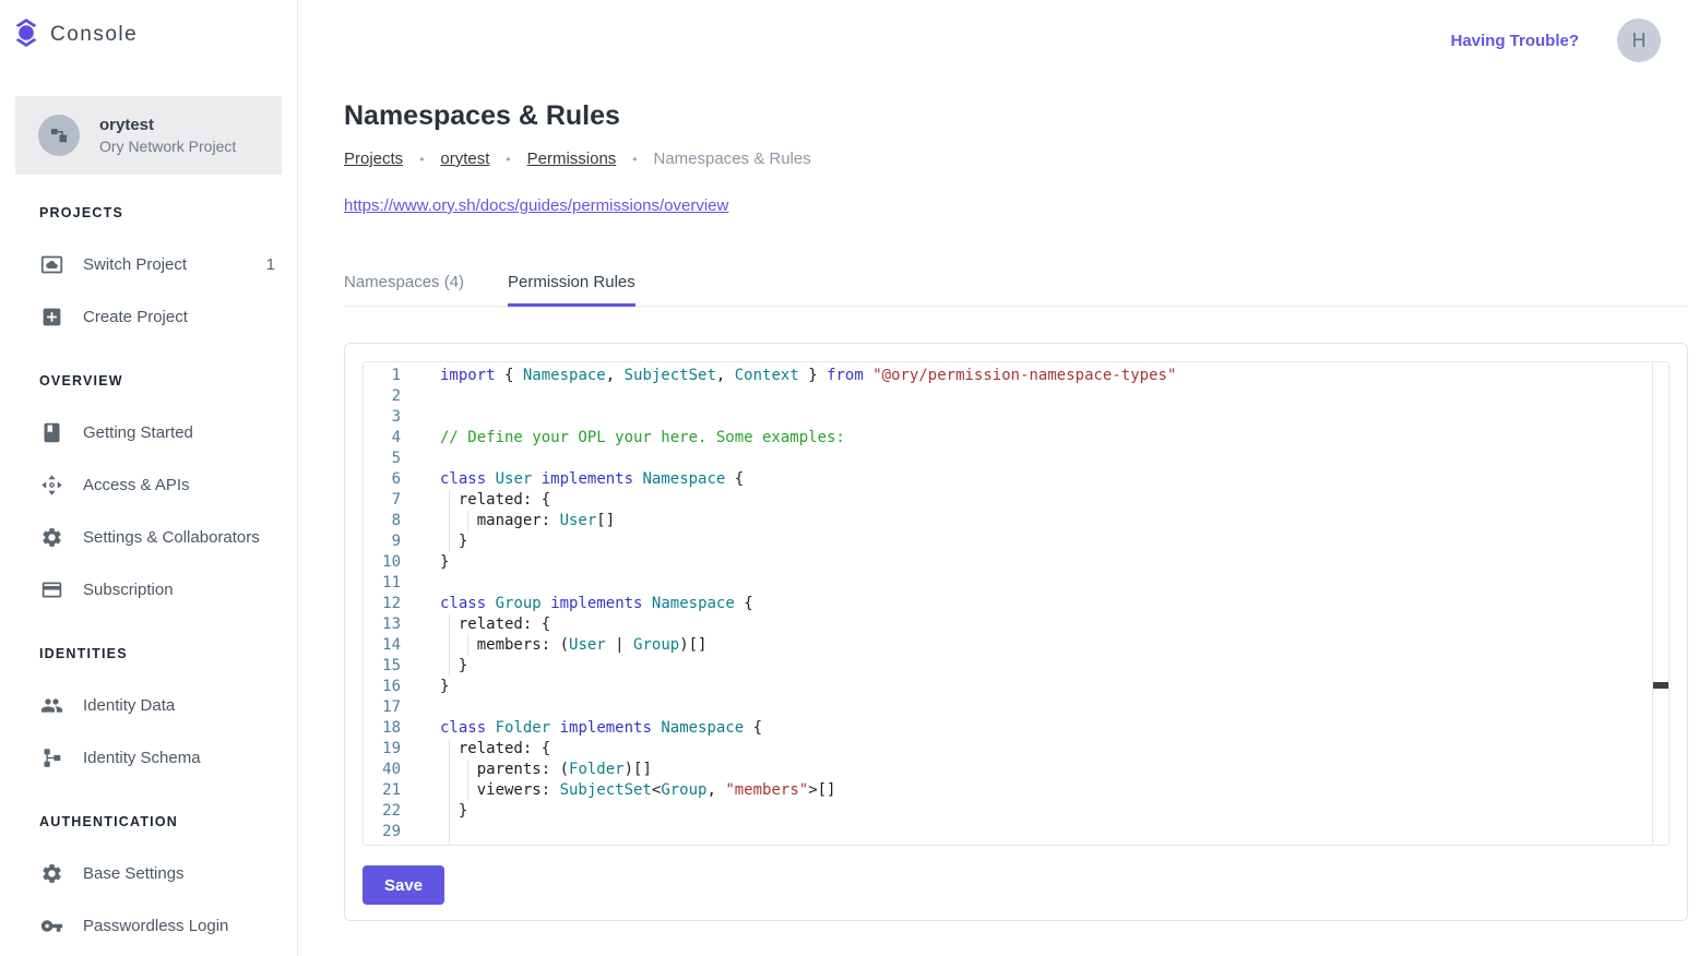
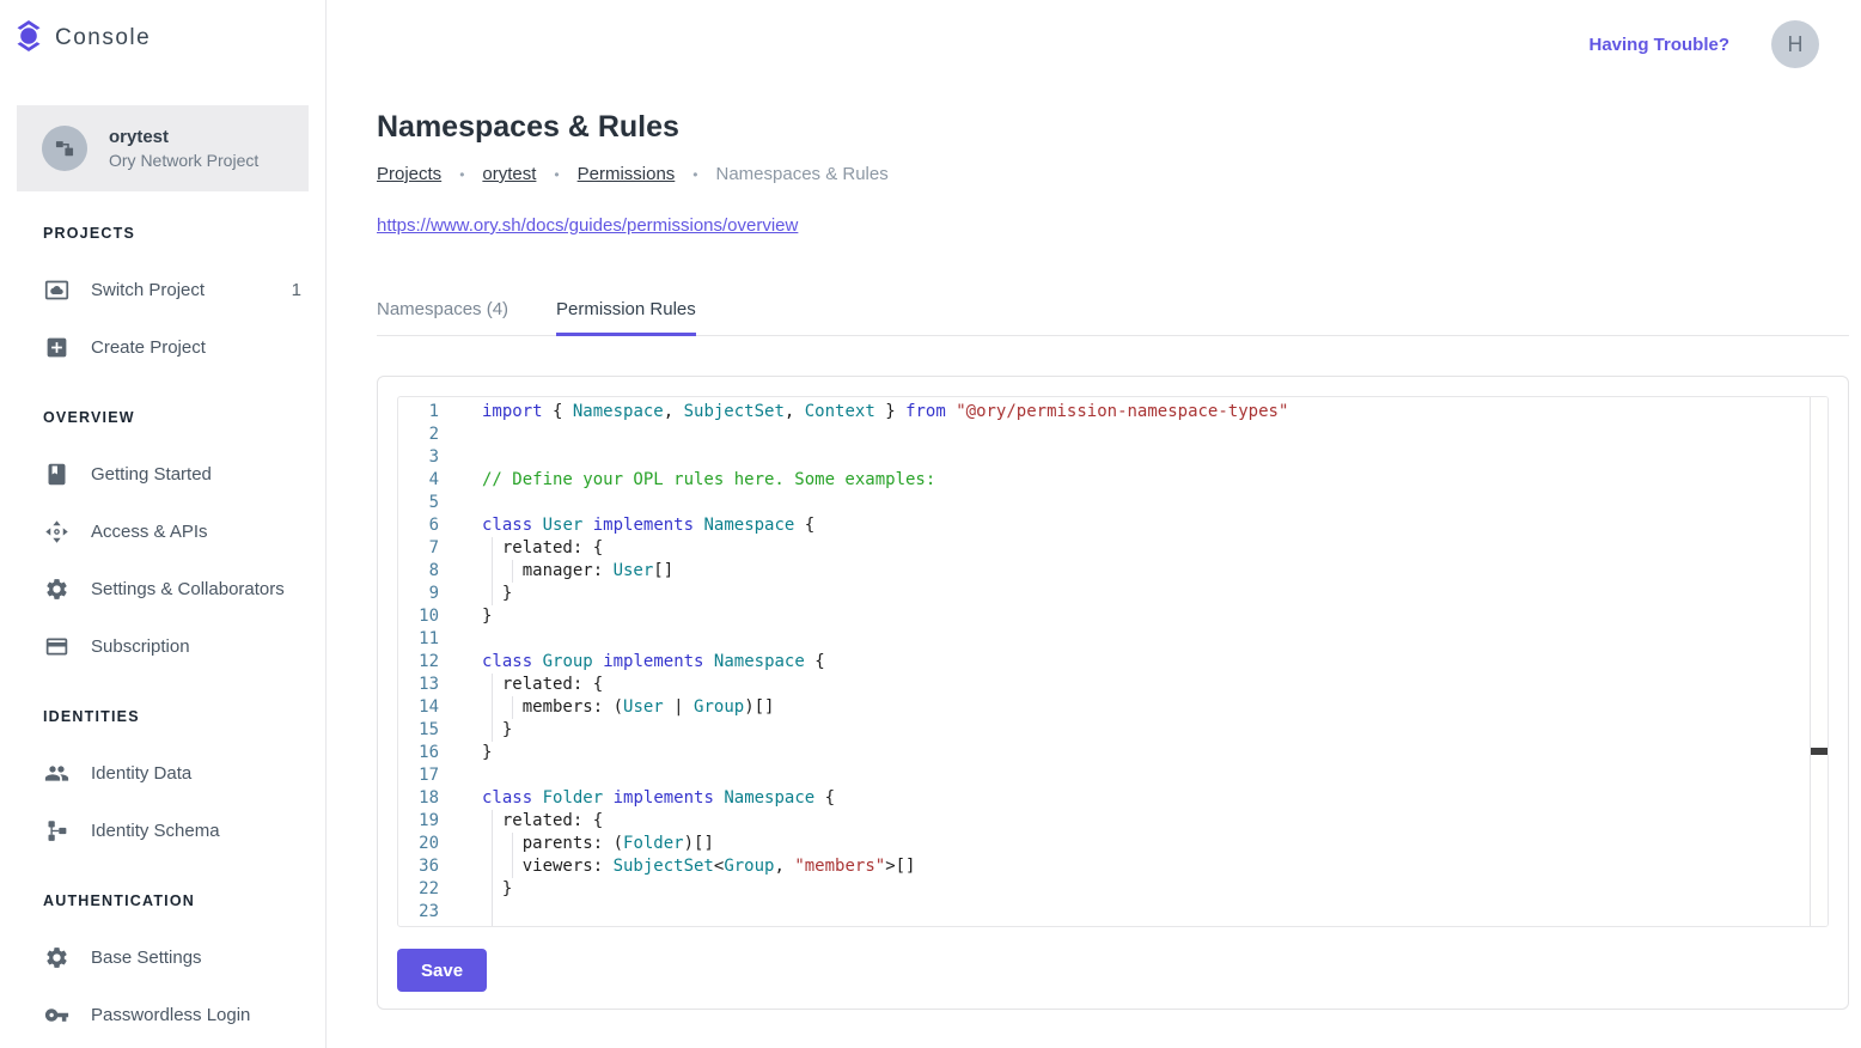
  Console
  orytest
  Ory Network Project
  PROJECTS
  Switch Project
  1
  Create Project
  OVERVIEW
  Getting Started
  Access & APIs
  Settings & Collaborators
  Subscription
  IDENTITIES
  Identity Data
  Identity Schema
  AUTHENTICATION
  Base Settings
  Passwordless Login
  Having Trouble?
  H
  Namespaces & Rules
  Projects
  •
  orytest
  •
  Permissions
  •
  Namespaces & Rules
  https://www.ory.sh/docs/guides/permissions/overview
  Namespaces (4)
  Permission Rules
  1
  import { Namespace, SubjectSet, Context } from "@ory/permission-namespace-types"
  2
  3
  4
- // Define your OPL your here. Some examples:
+ // Define your OPL rules here. Some examples:
  5
  6
  class User implements Namespace {
  7
  related: {
  8
  manager: User[]
  9
  }
  10
  }
  11
  12
  class Group implements Namespace {
  13
  related: {
  14
  members: (User | Group)[]
  15
  }
  16
  }
  17
  18
  class Folder implements Namespace {
  19
  related: {
- 40
+ 20
  parents: (Folder)[]
- 21
+ 36
  viewers: SubjectSet<Group, "members">[]
  22
  }
- 29
+ 23
  Save
